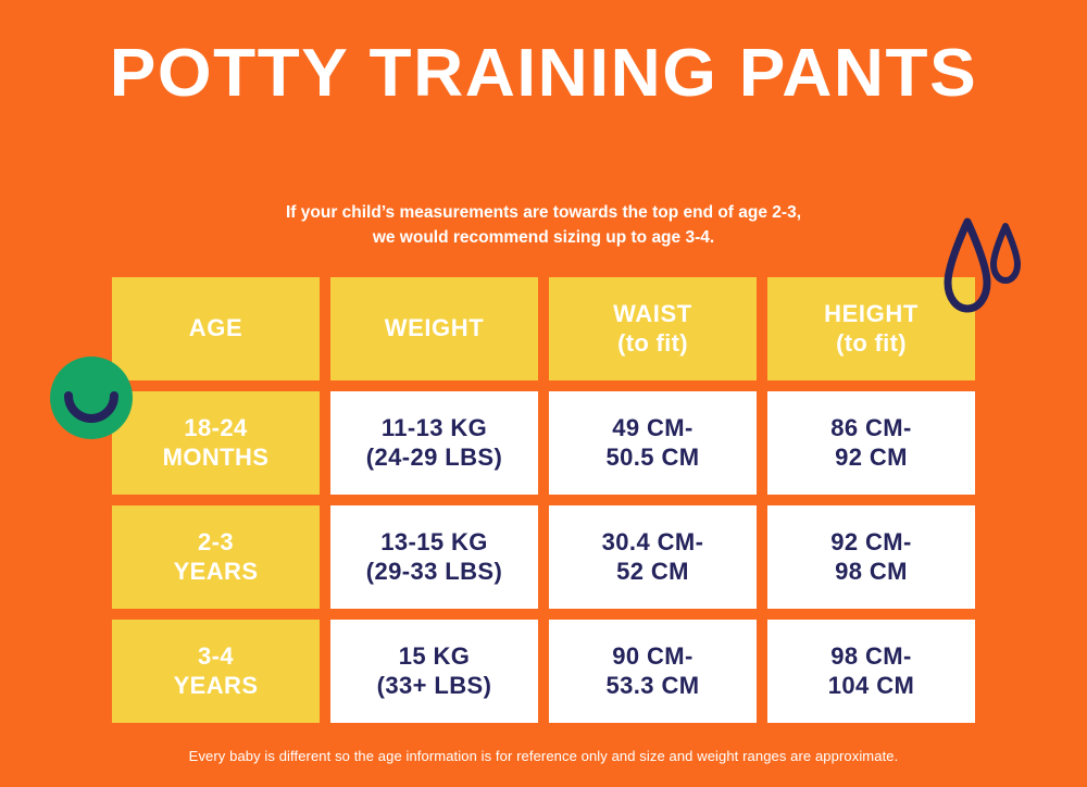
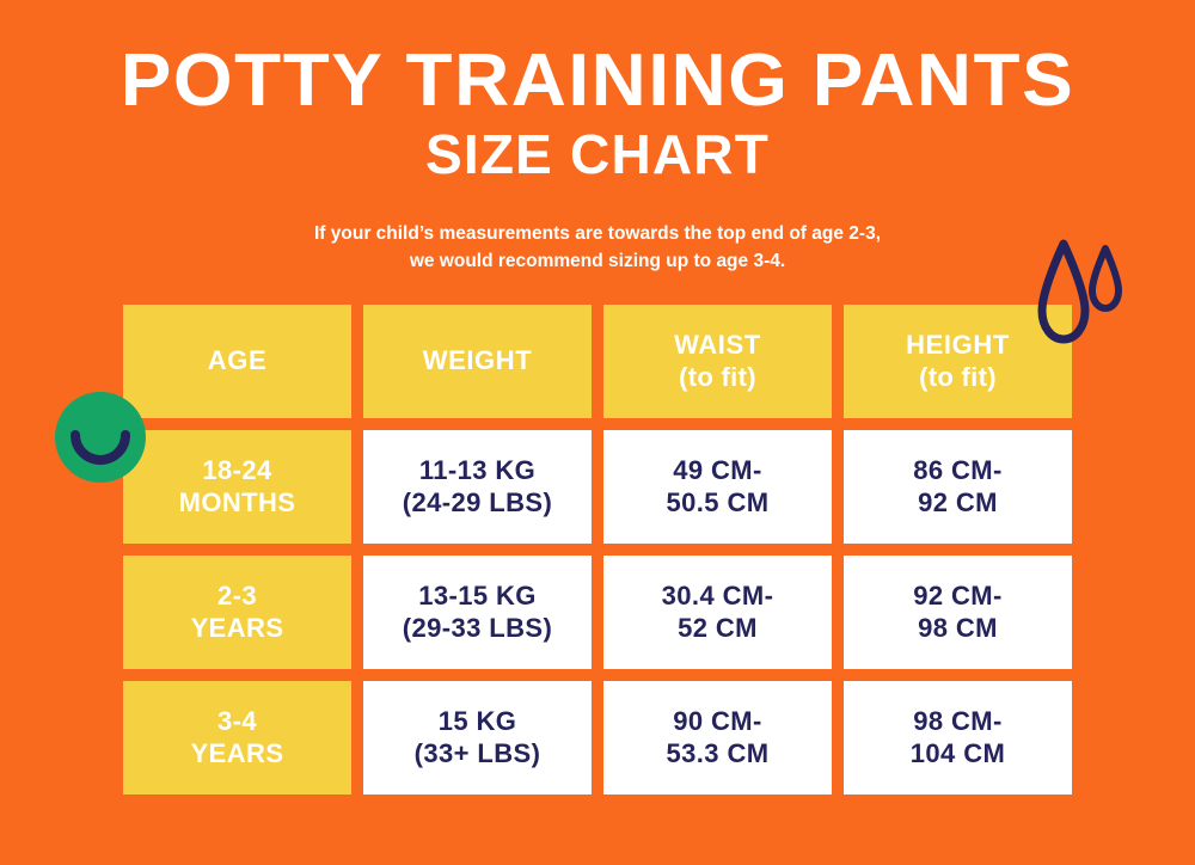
  POTTY TRAINING PANTS
+ SIZE CHART
  If your child’s measurements are towards the top end of age 2-3,
  we would recommend sizing up to age 3-4.
  AGE
  WEIGHT
  WAIST
  (to fit)
  HEIGHT
  (to fit)
  18-24
  MONTHS
  11-13 KG
  (24-29 LBS)
  49 CM-
  50.5 CM
  86 CM-
  92 CM
  2-3
  YEARS
  13-15 KG
  (29-33 LBS)
  30.4 CM-
  52 CM
  92 CM-
  98 CM
  3-4
  YEARS
  15 KG
  (33+ LBS)
  90 CM-
  53.3 CM
  98 CM-
  104 CM
- Every baby is different so the age information is for reference only and size and weight ranges are approximate.
